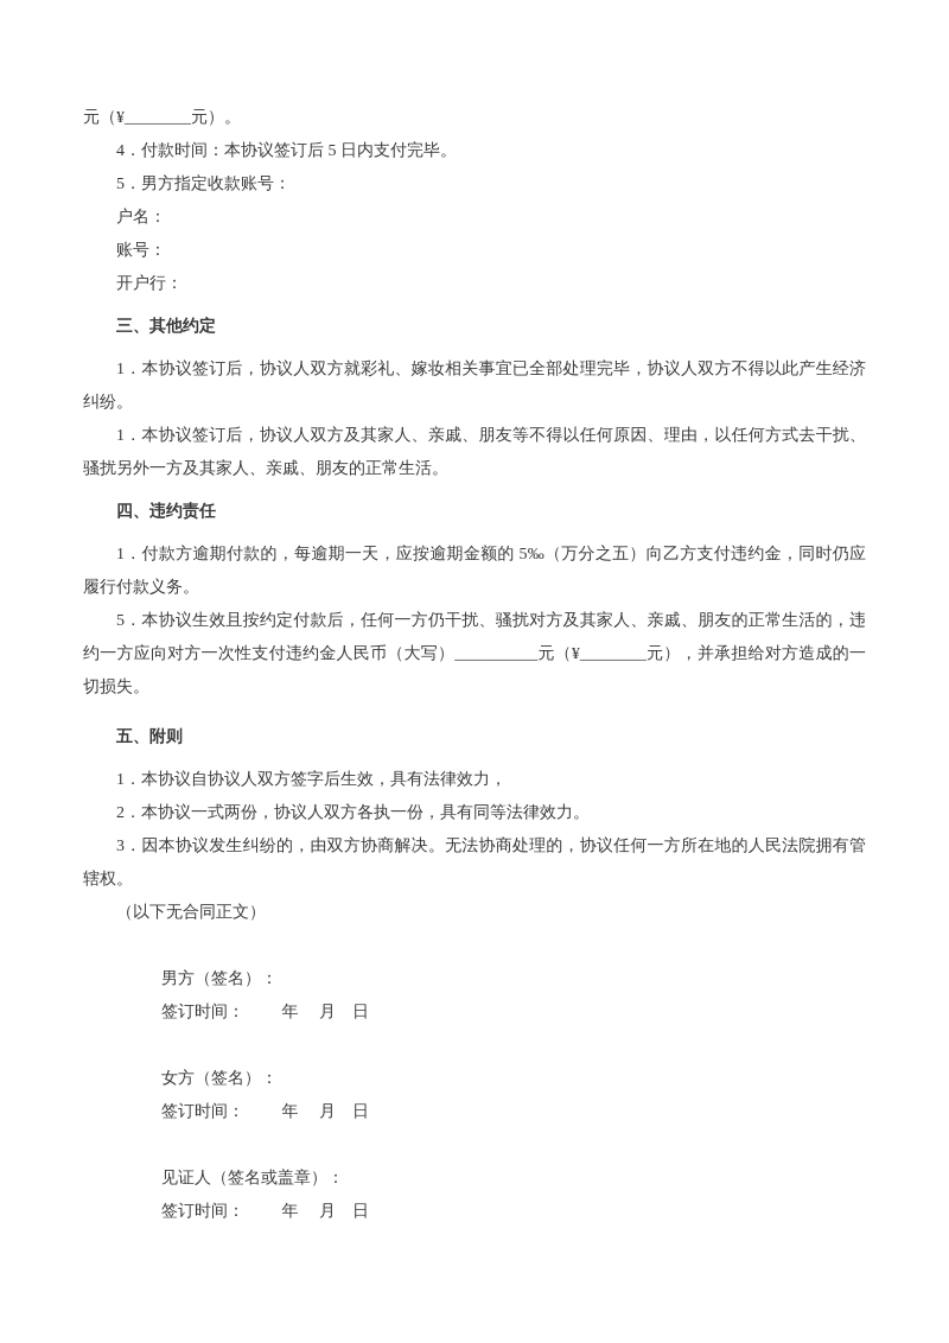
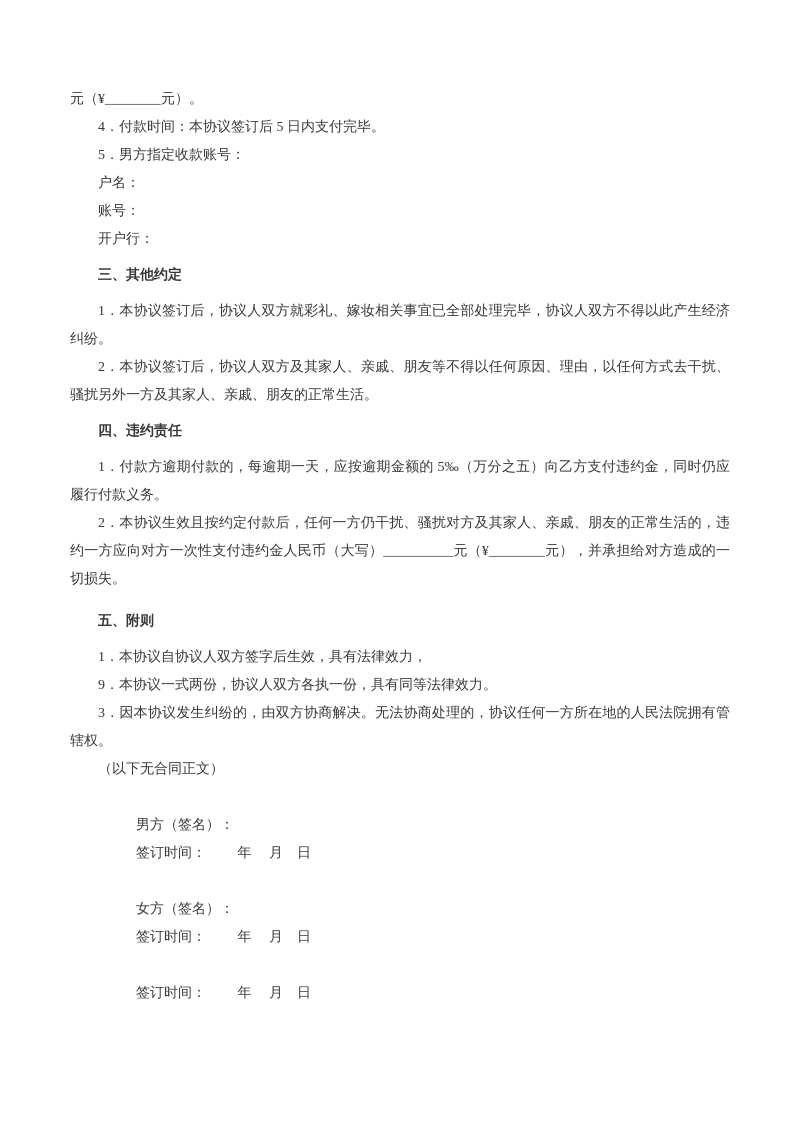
  元（¥________元）。
  4．付款时间：本协议签订后 5 日内支付完毕。
  5．男方指定收款账号：
  户名：
  账号：
  开户行：
  三、其他约定
  1．本协议签订后，协议人双方就彩礼、嫁妆相关事宜已全部处理完毕，协议人双方不得以此产生经济纠纷。
- 1．本协议签订后，协议人双方及其家人、亲戚、朋友等不得以任何原因、理由，以任何方式去干扰、骚扰另外一方及其家人、亲戚、朋友的正常生活。
+ 2．本协议签订后，协议人双方及其家人、亲戚、朋友等不得以任何原因、理由，以任何方式去干扰、骚扰另外一方及其家人、亲戚、朋友的正常生活。
  四、违约责任
  1．付款方逾期付款的，每逾期一天，应按逾期金额的 5‰（万分之五）向乙方支付违约金，同时仍应履行付款义务。
- 5．本协议生效且按约定付款后，任何一方仍干扰、骚扰对方及其家人、亲戚、朋友的正常生活的，违约一方应向对方一次性支付违约金人民币（大写）__________元（¥________元），并承担给对方造成的一切损失。
+ 2．本协议生效且按约定付款后，任何一方仍干扰、骚扰对方及其家人、亲戚、朋友的正常生活的，违约一方应向对方一次性支付违约金人民币（大写）__________元（¥________元），并承担给对方造成的一切损失。
  五、附则
  1．本协议自协议人双方签字后生效，具有法律效力，
- 2．本协议一式两份，协议人双方各执一份，具有同等法律效力。
+ 9．本协议一式两份，协议人双方各执一份，具有同等法律效力。
  3．因本协议发生纠纷的，由双方协商解决。无法协商处理的，协议任何一方所在地的人民法院拥有管辖权。
  （以下无合同正文）
  男方（签名）：
  签订时间： 年 月 日
  女方（签名）：
  签订时间： 年 月 日
- 见证人（签名或盖章）：
  签订时间： 年 月 日
